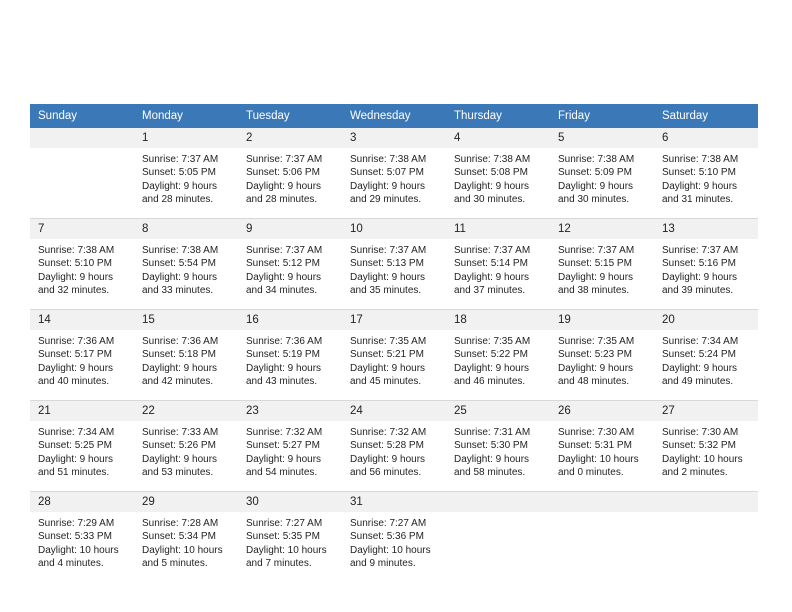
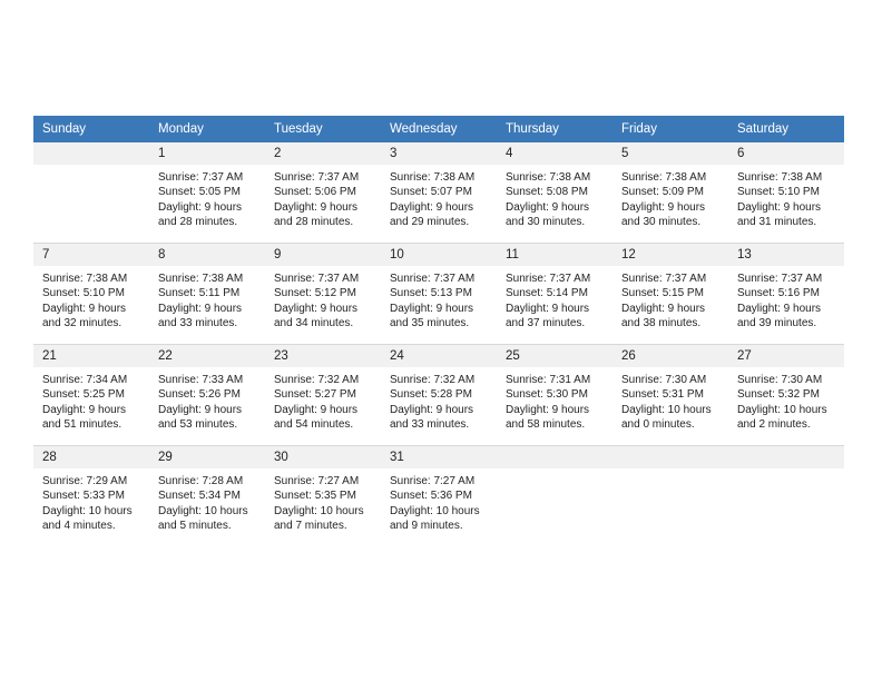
  Sunday	Monday	Tuesday	Wednesday	Thursday	Friday	Saturday
  	1 Sunrise: 7:37 AM Sunset: 5:05 PM Daylight: 9 hours and 28 minutes.	2 Sunrise: 7:37 AM Sunset: 5:06 PM Daylight: 9 hours and 28 minutes.	3 Sunrise: 7:38 AM Sunset: 5:07 PM Daylight: 9 hours and 29 minutes.	4 Sunrise: 7:38 AM Sunset: 5:08 PM Daylight: 9 hours and 30 minutes.	5 Sunrise: 7:38 AM Sunset: 5:09 PM Daylight: 9 hours and 30 minutes.	6 Sunrise: 7:38 AM Sunset: 5:10 PM Daylight: 9 hours and 31 minutes.
- 7 Sunrise: 7:38 AM Sunset: 5:10 PM Daylight: 9 hours and 32 minutes.	8 Sunrise: 7:38 AM Sunset: 5:54 PM Daylight: 9 hours and 33 minutes.	9 Sunrise: 7:37 AM Sunset: 5:12 PM Daylight: 9 hours and 34 minutes.	10 Sunrise: 7:37 AM Sunset: 5:13 PM Daylight: 9 hours and 35 minutes.	11 Sunrise: 7:37 AM Sunset: 5:14 PM Daylight: 9 hours and 37 minutes.	12 Sunrise: 7:37 AM Sunset: 5:15 PM Daylight: 9 hours and 38 minutes.	13 Sunrise: 7:37 AM Sunset: 5:16 PM Daylight: 9 hours and 39 minutes.
+ 7 Sunrise: 7:38 AM Sunset: 5:10 PM Daylight: 9 hours and 32 minutes.	8 Sunrise: 7:38 AM Sunset: 5:11 PM Daylight: 9 hours and 33 minutes.	9 Sunrise: 7:37 AM Sunset: 5:12 PM Daylight: 9 hours and 34 minutes.	10 Sunrise: 7:37 AM Sunset: 5:13 PM Daylight: 9 hours and 35 minutes.	11 Sunrise: 7:37 AM Sunset: 5:14 PM Daylight: 9 hours and 37 minutes.	12 Sunrise: 7:37 AM Sunset: 5:15 PM Daylight: 9 hours and 38 minutes.	13 Sunrise: 7:37 AM Sunset: 5:16 PM Daylight: 9 hours and 39 minutes.
- 14 Sunrise: 7:36 AM Sunset: 5:17 PM Daylight: 9 hours and 40 minutes.	15 Sunrise: 7:36 AM Sunset: 5:18 PM Daylight: 9 hours and 42 minutes.	16 Sunrise: 7:36 AM Sunset: 5:19 PM Daylight: 9 hours and 43 minutes.	17 Sunrise: 7:35 AM Sunset: 5:21 PM Daylight: 9 hours and 45 minutes.	18 Sunrise: 7:35 AM Sunset: 5:22 PM Daylight: 9 hours and 46 minutes.	19 Sunrise: 7:35 AM Sunset: 5:23 PM Daylight: 9 hours and 48 minutes.	20 Sunrise: 7:34 AM Sunset: 5:24 PM Daylight: 9 hours and 49 minutes.
- 21 Sunrise: 7:34 AM Sunset: 5:25 PM Daylight: 9 hours and 51 minutes.	22 Sunrise: 7:33 AM Sunset: 5:26 PM Daylight: 9 hours and 53 minutes.	23 Sunrise: 7:32 AM Sunset: 5:27 PM Daylight: 9 hours and 54 minutes.	24 Sunrise: 7:32 AM Sunset: 5:28 PM Daylight: 9 hours and 56 minutes.	25 Sunrise: 7:31 AM Sunset: 5:30 PM Daylight: 9 hours and 58 minutes.	26 Sunrise: 7:30 AM Sunset: 5:31 PM Daylight: 10 hours and 0 minutes.	27 Sunrise: 7:30 AM Sunset: 5:32 PM Daylight: 10 hours and 2 minutes.
+ 21 Sunrise: 7:34 AM Sunset: 5:25 PM Daylight: 9 hours and 51 minutes.	22 Sunrise: 7:33 AM Sunset: 5:26 PM Daylight: 9 hours and 53 minutes.	23 Sunrise: 7:32 AM Sunset: 5:27 PM Daylight: 9 hours and 54 minutes.	24 Sunrise: 7:32 AM Sunset: 5:28 PM Daylight: 9 hours and 33 minutes.	25 Sunrise: 7:31 AM Sunset: 5:30 PM Daylight: 9 hours and 58 minutes.	26 Sunrise: 7:30 AM Sunset: 5:31 PM Daylight: 10 hours and 0 minutes.	27 Sunrise: 7:30 AM Sunset: 5:32 PM Daylight: 10 hours and 2 minutes.
  28 Sunrise: 7:29 AM Sunset: 5:33 PM Daylight: 10 hours and 4 minutes.	29 Sunrise: 7:28 AM Sunset: 5:34 PM Daylight: 10 hours and 5 minutes.	30 Sunrise: 7:27 AM Sunset: 5:35 PM Daylight: 10 hours and 7 minutes.	31 Sunrise: 7:27 AM Sunset: 5:36 PM Daylight: 10 hours and 9 minutes.
